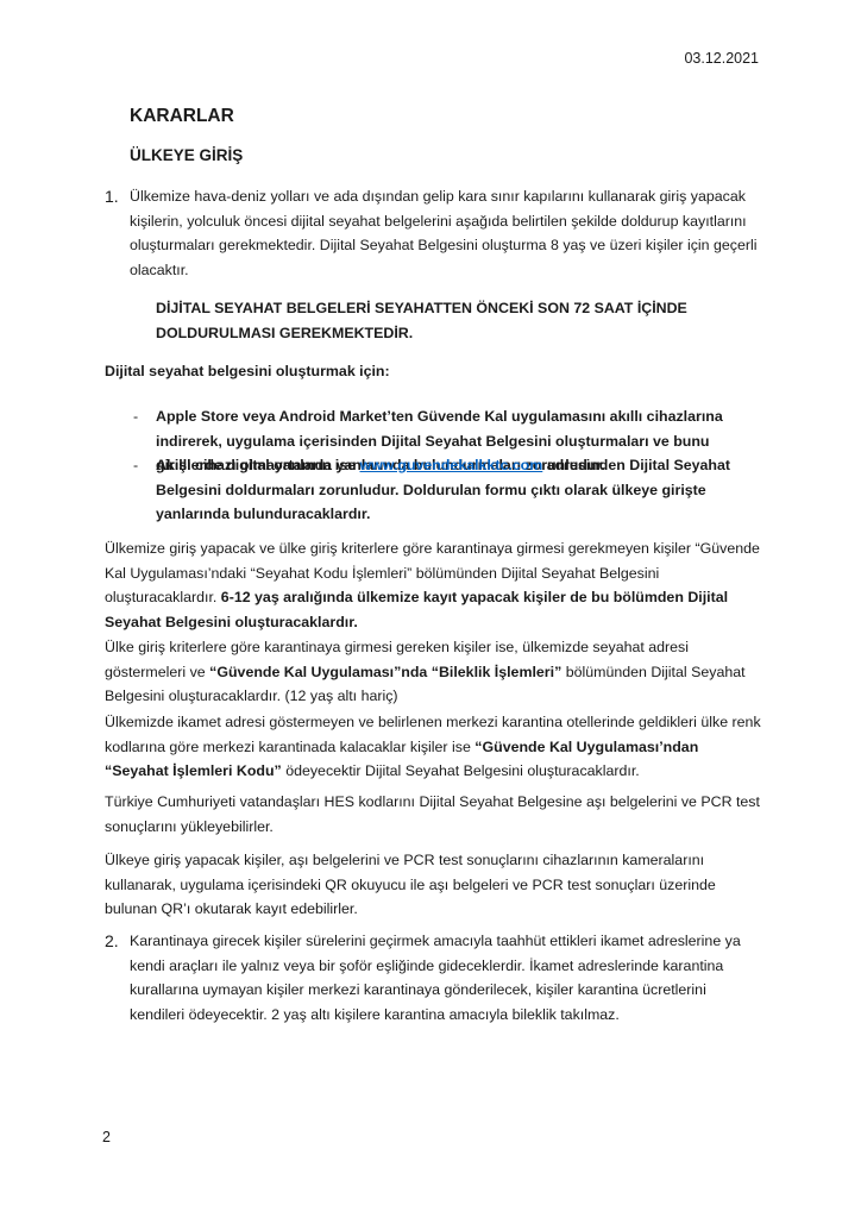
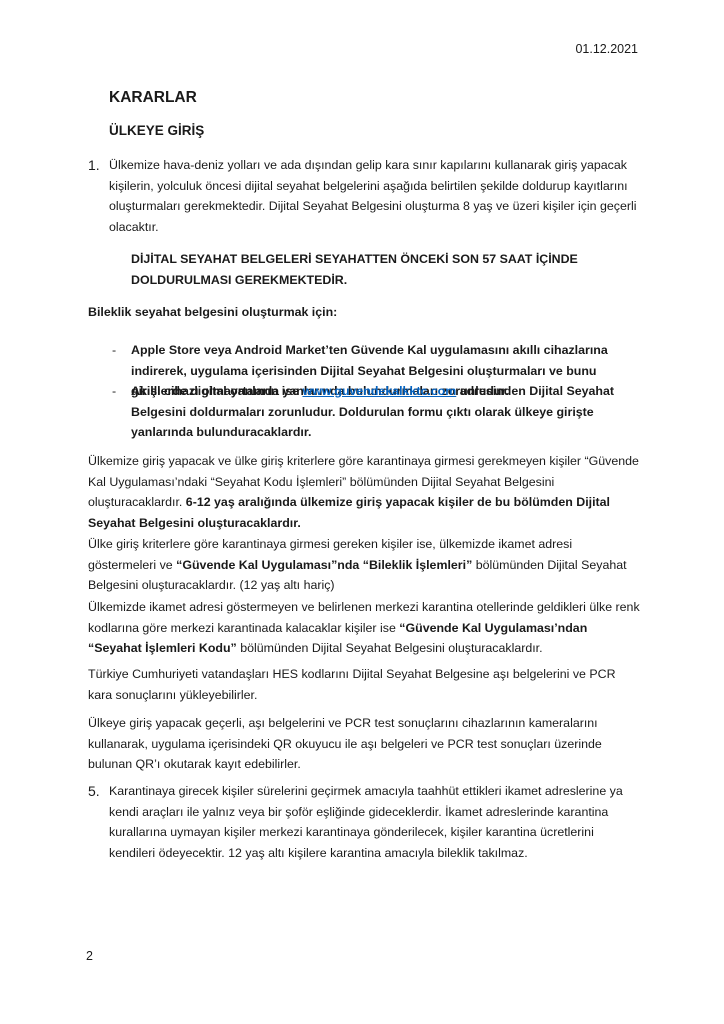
- 03.12.2021
+ 01.12.2021
  KARARLAR
  ÜLKEYE GİRİŞ
  1.
  Ülkemize hava-deniz yolları ve ada dışından gelip kara sınır kapılarını kullanarak giriş yapacak kişilerin, yolculuk öncesi dijital seyahat belgelerini aşağıda belirtilen şekilde doldurup kayıtlarını oluşturmaları gerekmektedir. Dijital Seyahat Belgesini oluşturma 8 yaş ve üzeri kişiler için geçerli olacaktır.
- DİJİTAL SEYAHAT BELGELERİ SEYAHATTEN ÖNCEKİ SON 72 SAAT İÇİNDE DOLDURULMASI GEREKMEKTEDİR.
+ DİJİTAL SEYAHAT BELGELERİ SEYAHATTEN ÖNCEKİ SON 57 SAAT İÇİNDE DOLDURULMASI GEREKMEKTEDİR.
- Dijital seyahat belgesini oluşturmak için:
+ Bileklik seyahat belgesini oluşturmak için:
  -
  Apple Store veya Android Market’ten Güvende Kal uygulamasını akıllı cihazlarına indirerek, uygulama içerisinden Dijital Seyahat Belgesini oluşturmaları ve bunu girişlerde digital ortamda yanlarında bulundurmaları zorunludur.
  -
  Akıllı cihazı olmayanların ise www.guvendekalkktc.com adresinden Dijital Seyahat Belgesini doldurmaları zorunludur. Doldurulan formu çıktı olarak ülkeye girişte yanlarında bulunduracaklardır.
- Ülkemize giriş yapacak ve ülke giriş kriterlere göre karantinaya girmesi gerekmeyen kişiler “Güvende Kal Uygulaması’ndaki “Seyahat Kodu İşlemleri” bölümünden Dijital Seyahat Belgesini oluşturacaklardır. 6-12 yaş aralığında ülkemize kayıt yapacak kişiler de bu bölümden Dijital Seyahat Belgesini oluşturacaklardır.
+ Ülkemize giriş yapacak ve ülke giriş kriterlere göre karantinaya girmesi gerekmeyen kişiler “Güvende Kal Uygulaması’ndaki “Seyahat Kodu İşlemleri” bölümünden Dijital Seyahat Belgesini oluşturacaklardır. 6-12 yaş aralığında ülkemize giriş yapacak kişiler de bu bölümden Dijital Seyahat Belgesini oluşturacaklardır.
- Ülke giriş kriterlere göre karantinaya girmesi gereken kişiler ise, ülkemizde seyahat adresi göstermeleri ve “Güvende Kal Uygulaması”nda “Bileklik İşlemleri” bölümünden Dijital Seyahat Belgesini oluşturacaklardır. (12 yaş altı hariç)
+ Ülke giriş kriterlere göre karantinaya girmesi gereken kişiler ise, ülkemizde ikamet adresi göstermeleri ve “Güvende Kal Uygulaması”nda “Bileklik İşlemleri” bölümünden Dijital Seyahat Belgesini oluşturacaklardır. (12 yaş altı hariç)
- Ülkemizde ikamet adresi göstermeyen ve belirlenen merkezi karantina otellerinde geldikleri ülke renk kodlarına göre merkezi karantinada kalacaklar kişiler ise “Güvende Kal Uygulaması’ndan “Seyahat İşlemleri Kodu” ödeyecektir Dijital Seyahat Belgesini oluşturacaklardır.
+ Ülkemizde ikamet adresi göstermeyen ve belirlenen merkezi karantina otellerinde geldikleri ülke renk kodlarına göre merkezi karantinada kalacaklar kişiler ise “Güvende Kal Uygulaması’ndan “Seyahat İşlemleri Kodu” bölümünden Dijital Seyahat Belgesini oluşturacaklardır.
- Türkiye Cumhuriyeti vatandaşları HES kodlarını Dijital Seyahat Belgesine aşı belgelerini ve PCR test sonuçlarını yükleyebilirler.
+ Türkiye Cumhuriyeti vatandaşları HES kodlarını Dijital Seyahat Belgesine aşı belgelerini ve PCR kara sonuçlarını yükleyebilirler.
- Ülkeye giriş yapacak kişiler, aşı belgelerini ve PCR test sonuçlarını cihazlarının kameralarını kullanarak, uygulama içerisindeki QR okuyucu ile aşı belgeleri ve PCR test sonuçları üzerinde bulunan QR’ı okutarak kayıt edebilirler.
+ Ülkeye giriş yapacak geçerli, aşı belgelerini ve PCR test sonuçlarını cihazlarının kameralarını kullanarak, uygulama içerisindeki QR okuyucu ile aşı belgeleri ve PCR test sonuçları üzerinde bulunan QR’ı okutarak kayıt edebilirler.
- 2.
+ 5.
- Karantinaya girecek kişiler sürelerini geçirmek amacıyla taahhüt ettikleri ikamet adreslerine ya kendi araçları ile yalnız veya bir şoför eşliğinde gideceklerdir. İkamet adreslerinde karantina kurallarına uymayan kişiler merkezi karantinaya gönderilecek, kişiler karantina ücretlerini kendileri ödeyecektir. 2 yaş altı kişilere karantina amacıyla bileklik takılmaz.
+ Karantinaya girecek kişiler sürelerini geçirmek amacıyla taahhüt ettikleri ikamet adreslerine ya kendi araçları ile yalnız veya bir şoför eşliğinde gideceklerdir. İkamet adreslerinde karantina kurallarına uymayan kişiler merkezi karantinaya gönderilecek, kişiler karantina ücretlerini kendileri ödeyecektir. 12 yaş altı kişilere karantina amacıyla bileklik takılmaz.
  2
